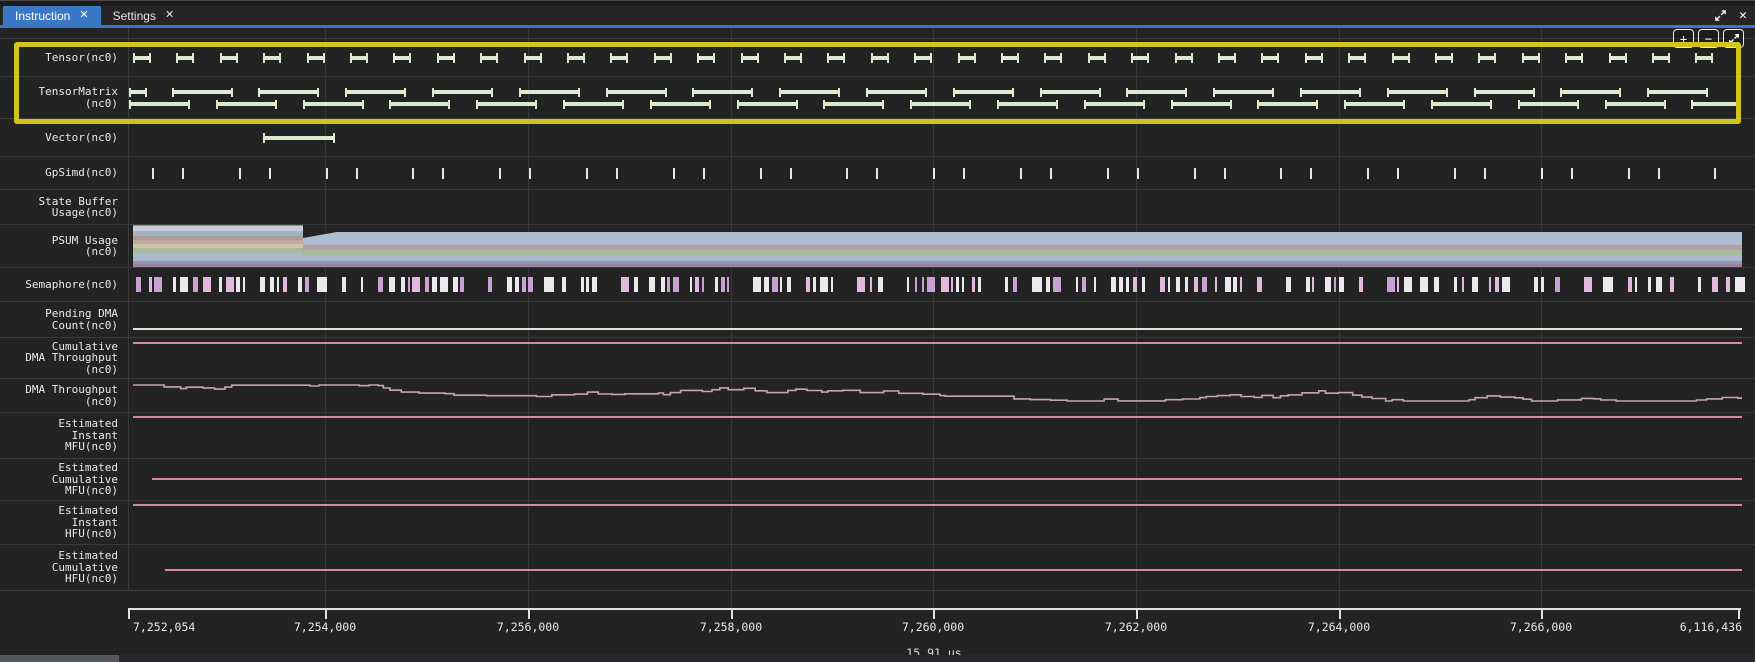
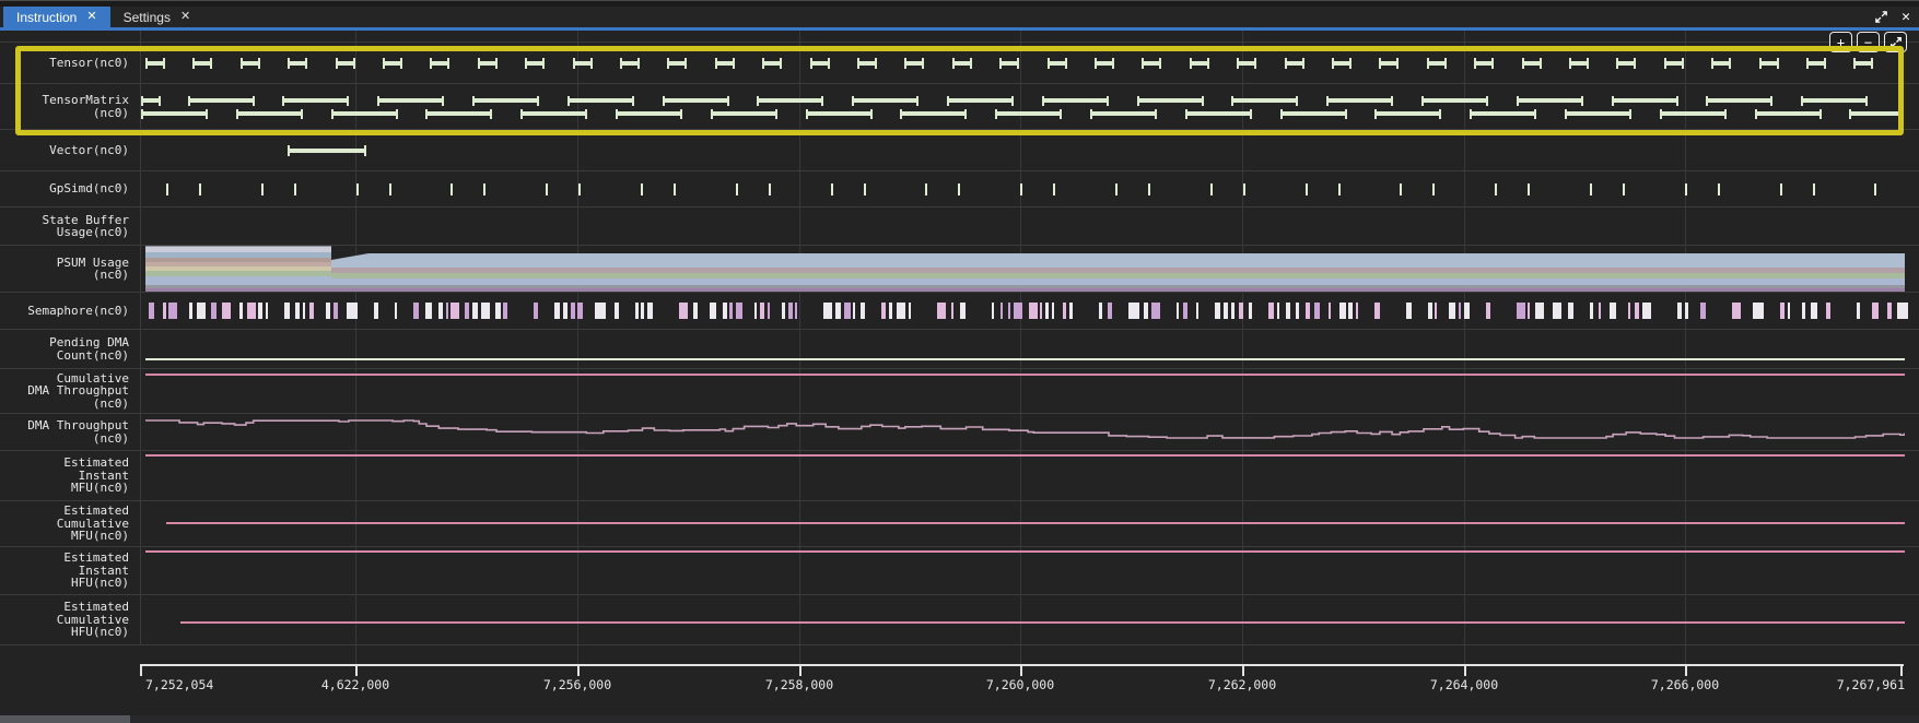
  Instruction
  ✕
  Settings
  ✕
  ✕
  Tensor(nc0)
  TensorMatrix
  (nc0)
  Vector(nc0)
  GpSimd(nc0)
  State Buffer
  Usage(nc0)
  PSUM Usage
  (nc0)
  Semaphore(nc0)
  Pending DMA
  Count(nc0)
  Cumulative
  DMA Throughput
  (nc0)
  DMA Throughput
  (nc0)
  Estimated
  Instant
  MFU(nc0)
  Estimated
  Cumulative
  MFU(nc0)
  Estimated
  Instant
  HFU(nc0)
  Estimated
  Cumulative
  HFU(nc0)
  7,252,054
- 7,254,000
+ 4,622,000
  7,256,000
  7,258,000
  7,260,000
  7,262,000
  7,264,000
  7,266,000
- 6,116,436
+ 7,267,961
- 15.91 μs
  +
  −
